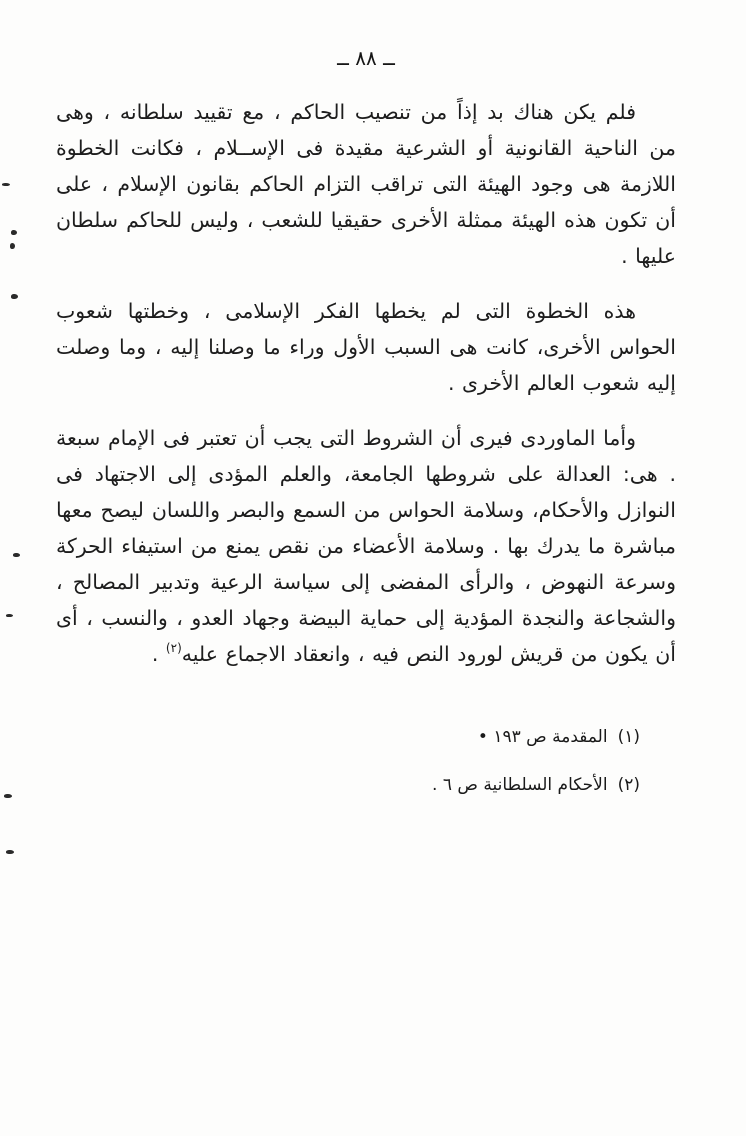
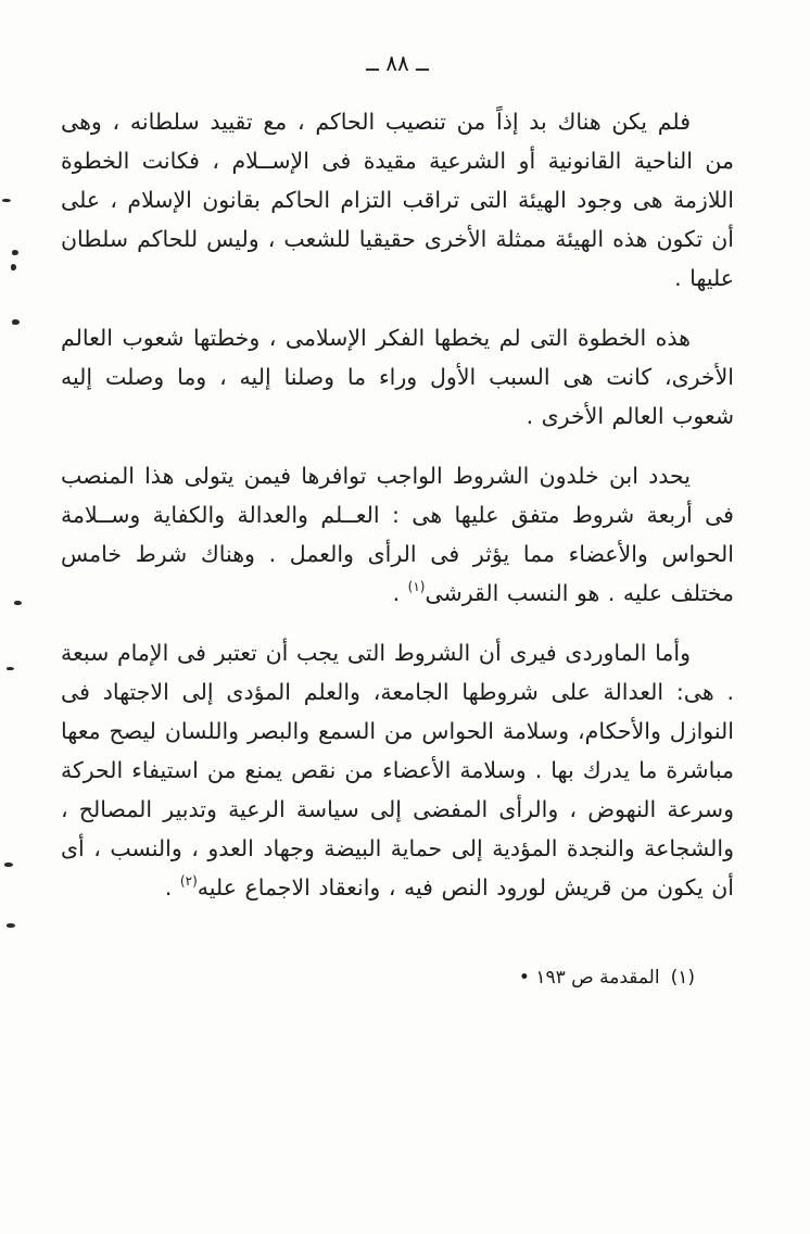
  ــ ٨٨ ــ
  فلم يكن هناك بد إذاً من تنصيب الحاكم ، مع تقييد سلطانه ، وهى من الناحية القانونية أو الشرعية مقيدة فى الإســلام ، فكانت الخطوة اللازمة هى وجود الهيئة التى تراقب التزام الحاكم بقانون الإسلام ، على أن تكون هذه الهيئة ممثلة الأخرى حقيقيا للشعب ، وليس للحاكم سلطان عليها .
- هذه الخطوة التى لم يخطها الفكر الإسلامى ، وخطتها شعوب الحواس الأخرى، كانت هى السبب الأول وراء ما وصلنا إليه ، وما وصلت إليه شعوب العالم الأخرى .
+ هذه الخطوة التى لم يخطها الفكر الإسلامى ، وخطتها شعوب العالم الأخرى، كانت هى السبب الأول وراء ما وصلنا إليه ، وما وصلت إليه شعوب العالم الأخرى .
+ يحدد ابن خلدون الشروط الواجب توافرها فيمن يتولى هذا المنصب فى أربعة شروط متفق عليها هى : العــلم والعدالة والكفاية وســلامة الحواس والأعضاء مما يؤثر فى الرأى والعمل . وهناك شرط خامس مختلف عليه . هو النسب القرشى(١) .
  وأما الماوردى فيرى أن الشروط التى يجب أن تعتبر فى الإمام سبعة . هى: العدالة على شروطها الجامعة، والعلم المؤدى إلى الاجتهاد فى النوازل والأحكام، وسلامة الحواس من السمع والبصر واللسان ليصح معها مباشرة ما يدرك بها . وسلامة الأعضاء من نقص يمنع من استيفاء الحركة وسرعة النهوض ، والرأى المفضى إلى سياسة الرعية وتدبير المصالح ، والشجاعة والنجدة المؤدية إلى حماية البيضة وجهاد العدو ، والنسب ، أى أن يكون من قريش لورود النص فيه ، وانعقاد الاجماع عليه(٢) .
  (١)المقدمة ص ١٩٣ •
- (٢)الأحكام السلطانية ص ٦ .
